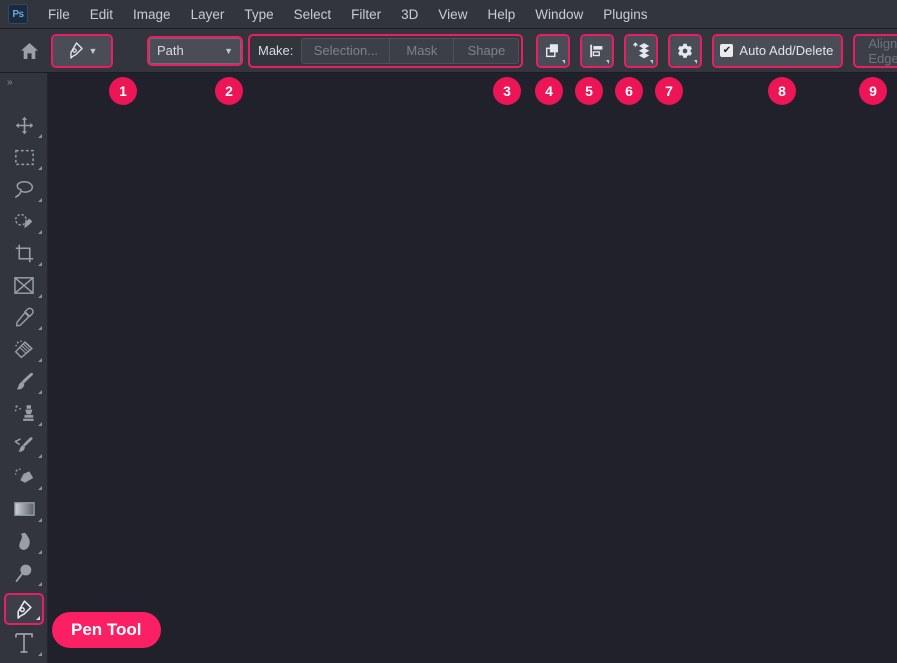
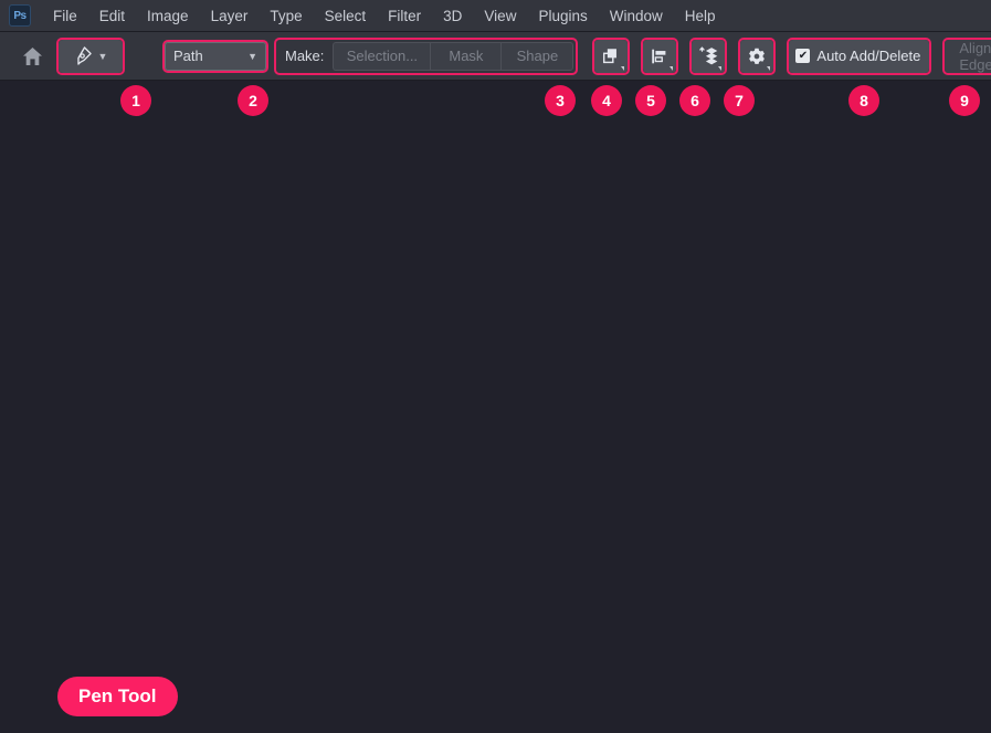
  Ps
  File
  Edit
  Image
  Layer
  Type
  Select
  Filter
  3D
  View
- Help
+ Plugins
  Window
- Plugins
+ Help
  ▼
  Path
  ▼
  Make:
  Selection...
  Mask
  Shape
  ✔
  Auto Add/Delete
  Align Edge
- »
  1
  2
  3
  4
  5
  6
  7
  8
  9
  Pen Tool
